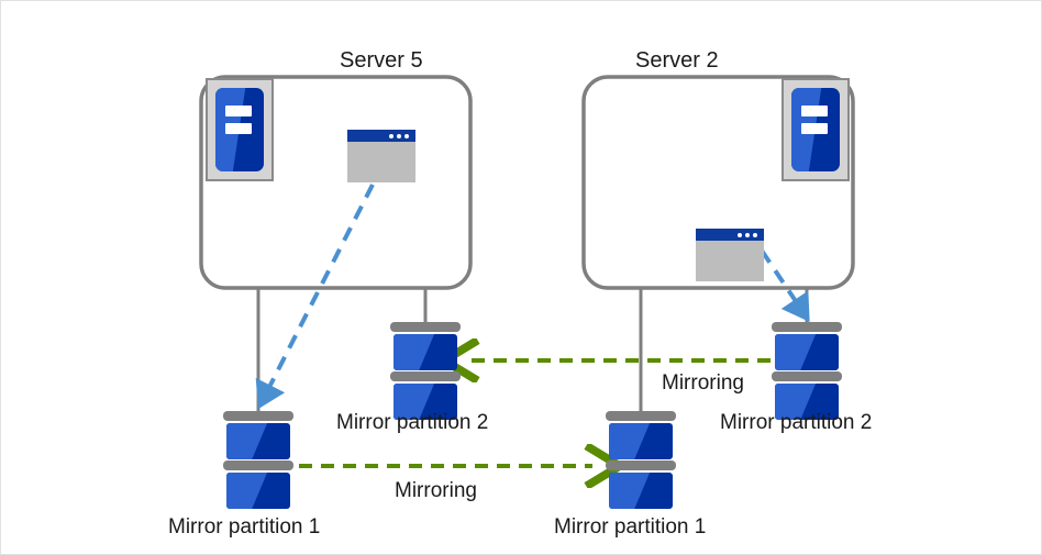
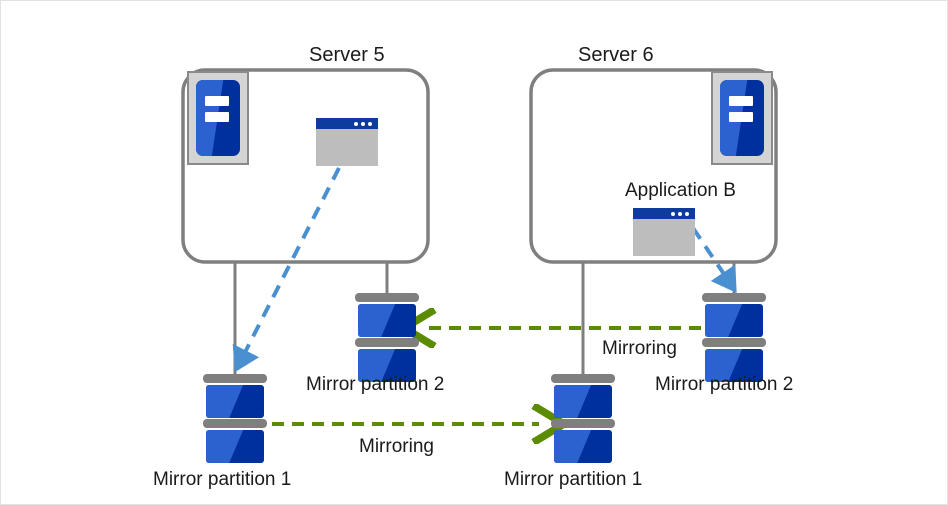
  Server 5
- Server 2
+ Server 6
+ Application B
  Mirror partition 2
  Mirror partition 1
  Mirror partition 2
  Mirror partition 1
  Mirroring
  Mirroring
